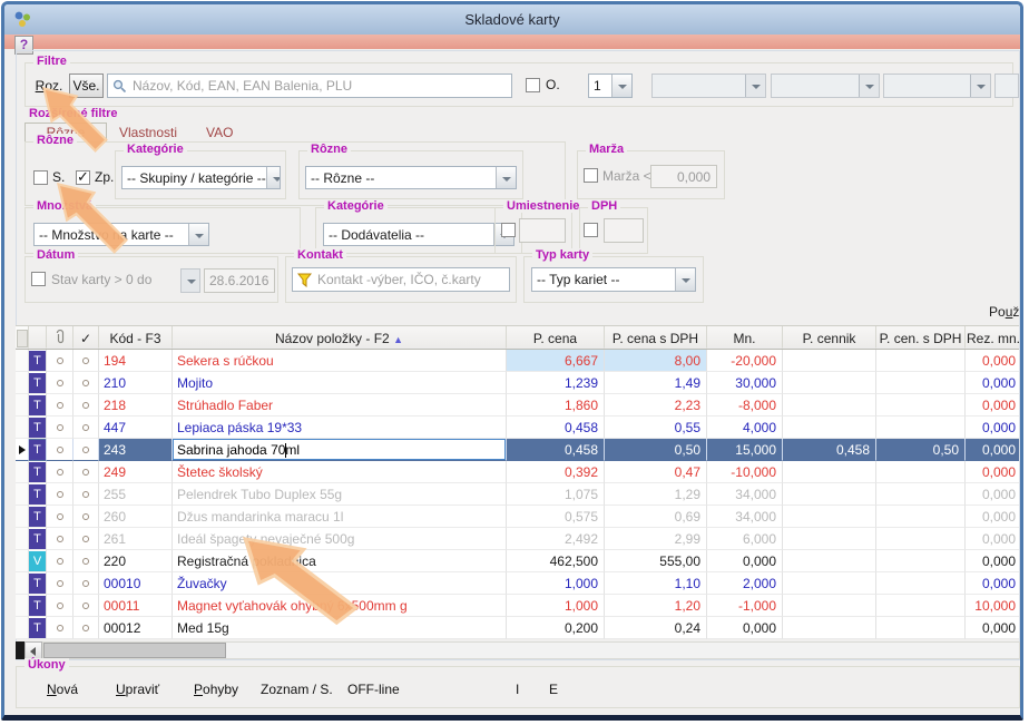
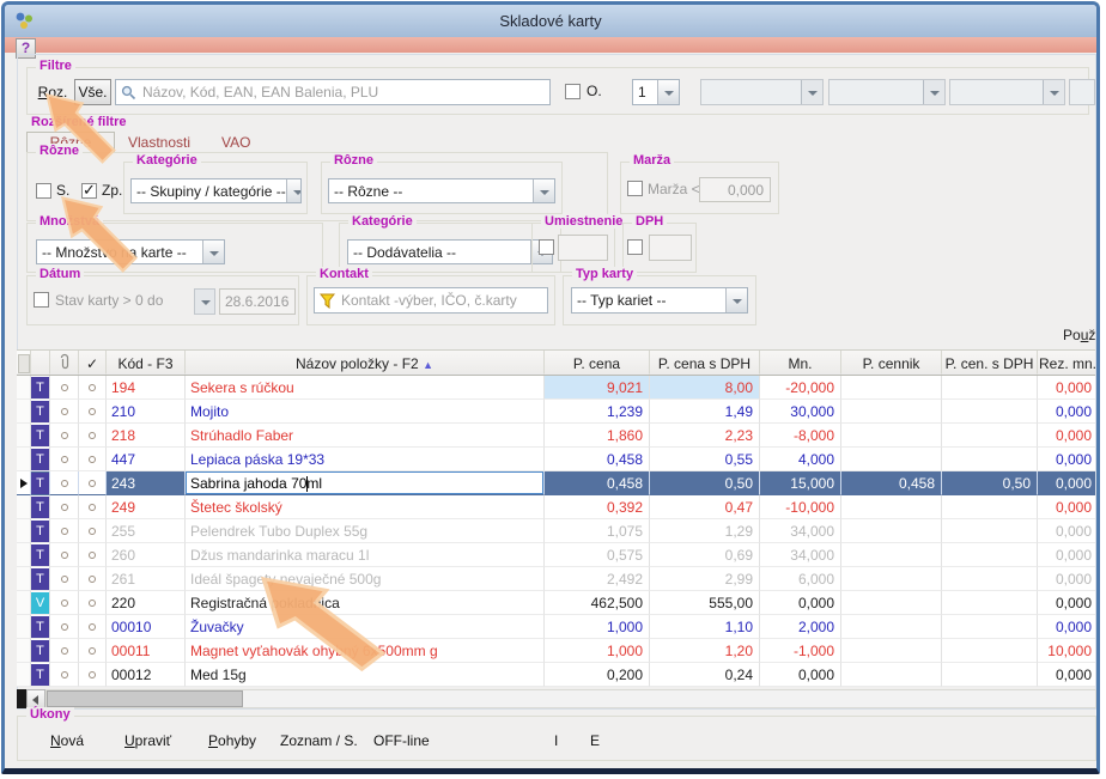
  Skladové karty
  ?
  Filtre
  Roz.
  Vše.
  Názov, Kód, EAN, EAN Balenia, PLU
  O.
  1
  Rôzn
  Vlastnosti
  VAO
  Rôzne
  S.
  Zp.
  Kategórie
  -- Skupiny / kategórie --
  Rôzne
  -- Rôzne --
  Marža
  Marža <
  0,000
  -- Množsta karte --
  Kategórie
  -- Dodávatelia --
  Umiestnenie
  DPH
  Dátum
  Stav karty > 0 do
  28.6.2016
  Kontakt
  Kontakt -výber, IČO, č.karty
  Typ karty
  -- Typ kariet --
  Použ
  ✓
  Kód - F3
  Názov položky - F2 ▲
  P. cena
  P. cena s DPH
  Mn.
  P. cennik
  P. cen. s DPH
  Rez. mn.
  T
  194
  Sekera s rúčkou
- 6,667
+ 9,021
  8,00
  -20,000
  0,000
  T
  210
  Mojito
  1,239
  1,49
  30,000
  0,000
  T
  218
  Strúhadlo Faber
  1,860
  2,23
  -8,000
  0,000
  T
  447
  Lepiaca páska 19*33
  0,458
  0,55
  4,000
  0,000
  T
  243
  Sabrina jahoda 70ml
  0,458
  0,50
  15,000
  0,458
  0,50
  0,000
  T
  249
  Štetec školský
  0,392
  0,47
  -10,000
  0,000
  T
  255
  Pelendrek Tubo Duplex 55g
  1,075
  1,29
  34,000
  0,000
  T
  260
  Džus mandarinka maracu 1l
  0,575
  0,69
  34,000
  0,000
  T
  261
  Ideál špage nevaječné 500g
  2,492
  2,99
  6,000
  0,000
  V
  220
  462,500
  555,00
  0,000
  0,000
  T
  00010
  Žuvačky
  1,000
  1,10
  2,000
  0,000
  T
  00011
  Magnet vyťahovák ohy00mm g
  1,000
  1,20
  -1,000
  10,000
  T
  00012
  Med 15g
  0,200
  0,24
  0,000
  0,000
  Úkony
  Nová
  Upraviť
  Pohyby
  Zoznam / S.
  OFF-line
  I
  E
